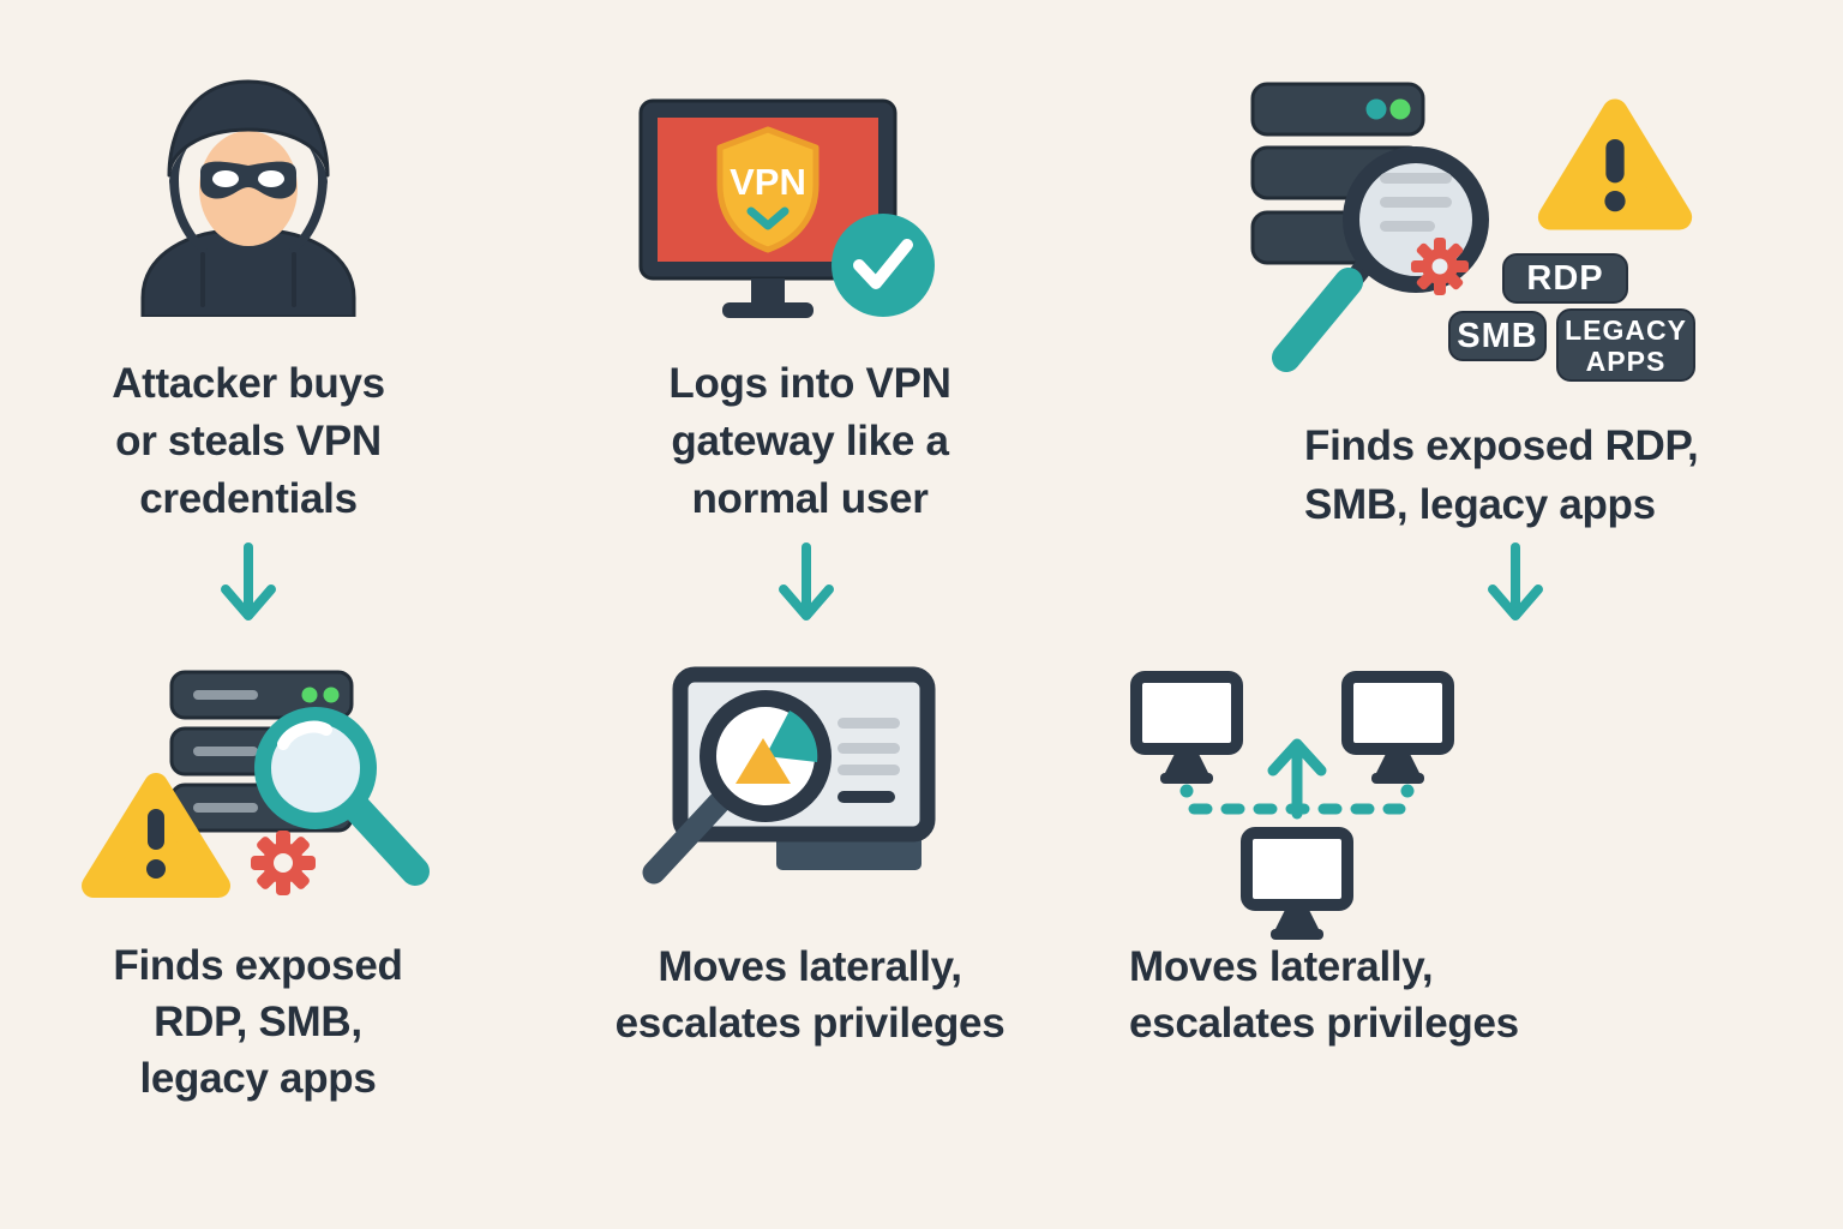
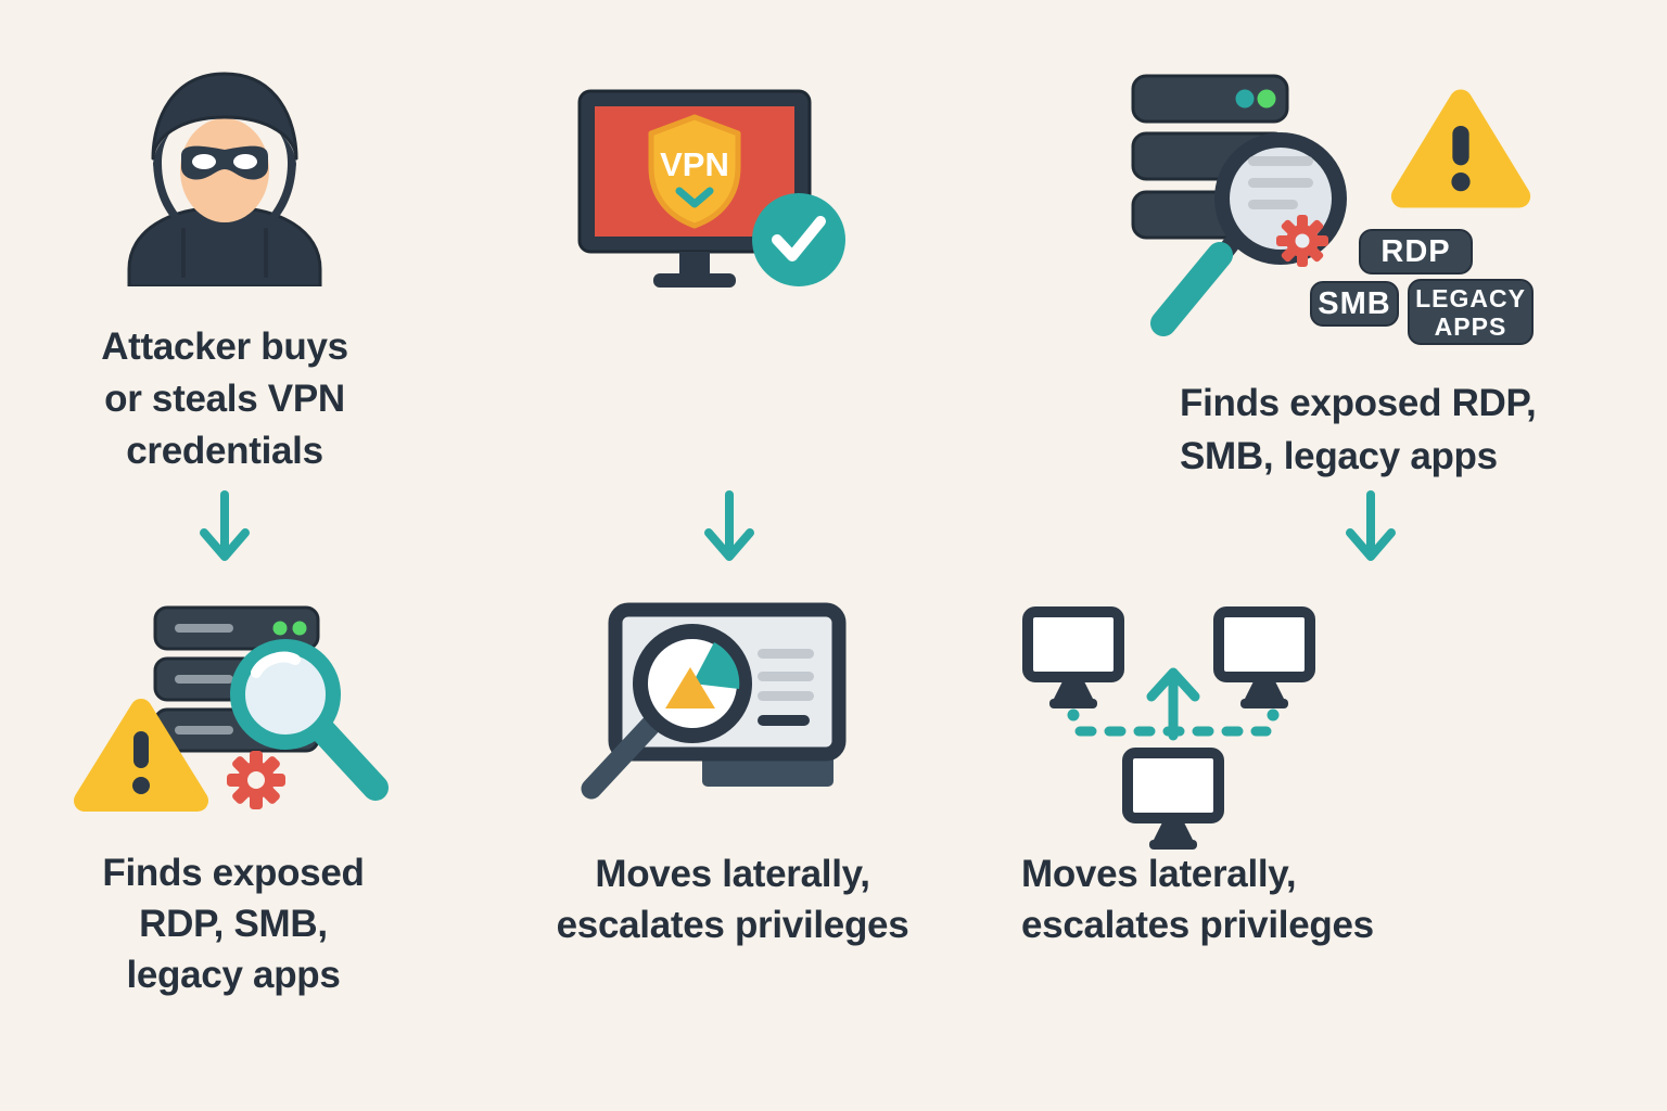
  Attacker buys
  or steals VPN
  credentials
  VPN
- Logs into VPN
- gateway like a
- normal user
  RDP
  SMB
  LEGACY
  APPS
  Finds exposed RDP,
  SMB, legacy apps
  Finds exposed
  RDP, SMB,
  legacy apps
  Moves laterally,
  escalates privileges
  Moves laterally,
  escalates privileges
